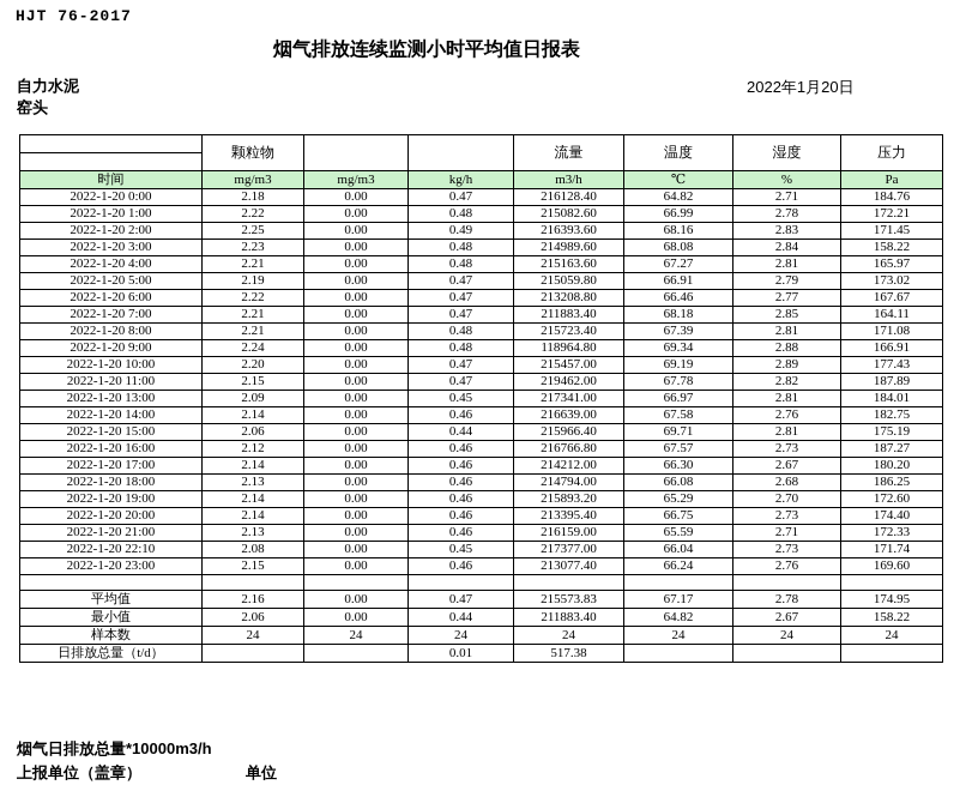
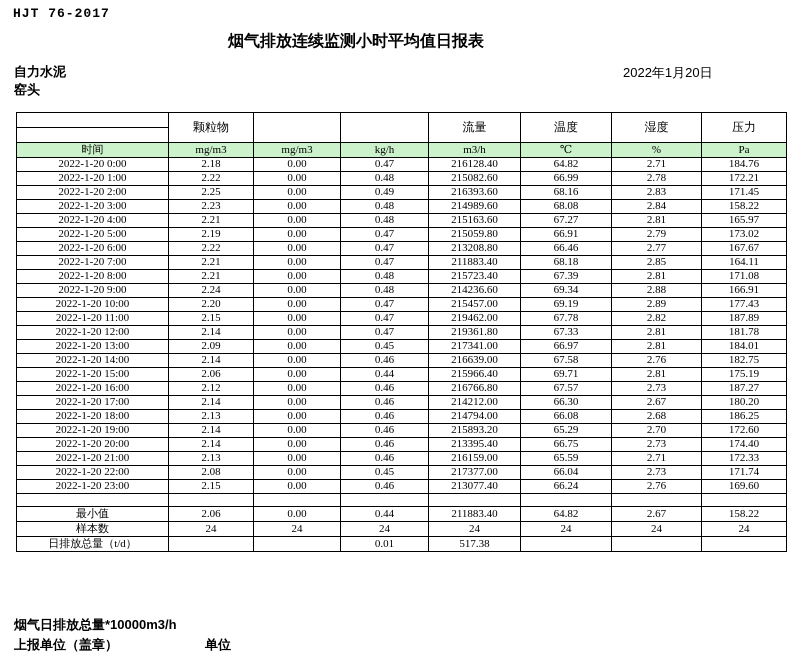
  HJT 76-2017
  烟气排放连续监测小时平均值日报表
  自力水泥
  窑头
  2022年1月20日
  	颗粒物			流量	温度	湿度	压力
  时间	mg/m3	mg/m3	kg/h	m3/h	℃	%	Pa
  2022-1-20 0:00	2.18	0.00	0.47	216128.40	64.82	2.71	184.76
  2022-1-20 1:00	2.22	0.00	0.48	215082.60	66.99	2.78	172.21
  2022-1-20 2:00	2.25	0.00	0.49	216393.60	68.16	2.83	171.45
  2022-1-20 3:00	2.23	0.00	0.48	214989.60	68.08	2.84	158.22
  2022-1-20 4:00	2.21	0.00	0.48	215163.60	67.27	2.81	165.97
  2022-1-20 5:00	2.19	0.00	0.47	215059.80	66.91	2.79	173.02
  2022-1-20 6:00	2.22	0.00	0.47	213208.80	66.46	2.77	167.67
  2022-1-20 7:00	2.21	0.00	0.47	211883.40	68.18	2.85	164.11
  2022-1-20 8:00	2.21	0.00	0.48	215723.40	67.39	2.81	171.08
- 2022-1-20 9:00	2.24	0.00	0.48	118964.80	69.34	2.88	166.91
+ 2022-1-20 9:00	2.24	0.00	0.48	214236.60	69.34	2.88	166.91
  2022-1-20 10:00	2.20	0.00	0.47	215457.00	69.19	2.89	177.43
  2022-1-20 11:00	2.15	0.00	0.47	219462.00	67.78	2.82	187.89
+ 2022-1-20 12:00	2.14	0.00	0.47	219361.80	67.33	2.81	181.78
  2022-1-20 13:00	2.09	0.00	0.45	217341.00	66.97	2.81	184.01
  2022-1-20 14:00	2.14	0.00	0.46	216639.00	67.58	2.76	182.75
  2022-1-20 15:00	2.06	0.00	0.44	215966.40	69.71	2.81	175.19
  2022-1-20 16:00	2.12	0.00	0.46	216766.80	67.57	2.73	187.27
  2022-1-20 17:00	2.14	0.00	0.46	214212.00	66.30	2.67	180.20
  2022-1-20 18:00	2.13	0.00	0.46	214794.00	66.08	2.68	186.25
  2022-1-20 19:00	2.14	0.00	0.46	215893.20	65.29	2.70	172.60
  2022-1-20 20:00	2.14	0.00	0.46	213395.40	66.75	2.73	174.40
  2022-1-20 21:00	2.13	0.00	0.46	216159.00	65.59	2.71	172.33
- 2022-1-20 22:10	2.08	0.00	0.45	217377.00	66.04	2.73	171.74
+ 2022-1-20 22:00	2.08	0.00	0.45	217377.00	66.04	2.73	171.74
  2022-1-20 23:00	2.15	0.00	0.46	213077.40	66.24	2.76	169.60
- 平均值	2.16	0.00	0.47	215573.83	67.17	2.78	174.95
  最小值	2.06	0.00	0.44	211883.40	64.82	2.67	158.22
  样本数	24	24	24	24	24	24	24
  日排放总量（t/d）			0.01	517.38
  烟气日排放总量*10000m3/h
  上报单位（盖章）
  单位
